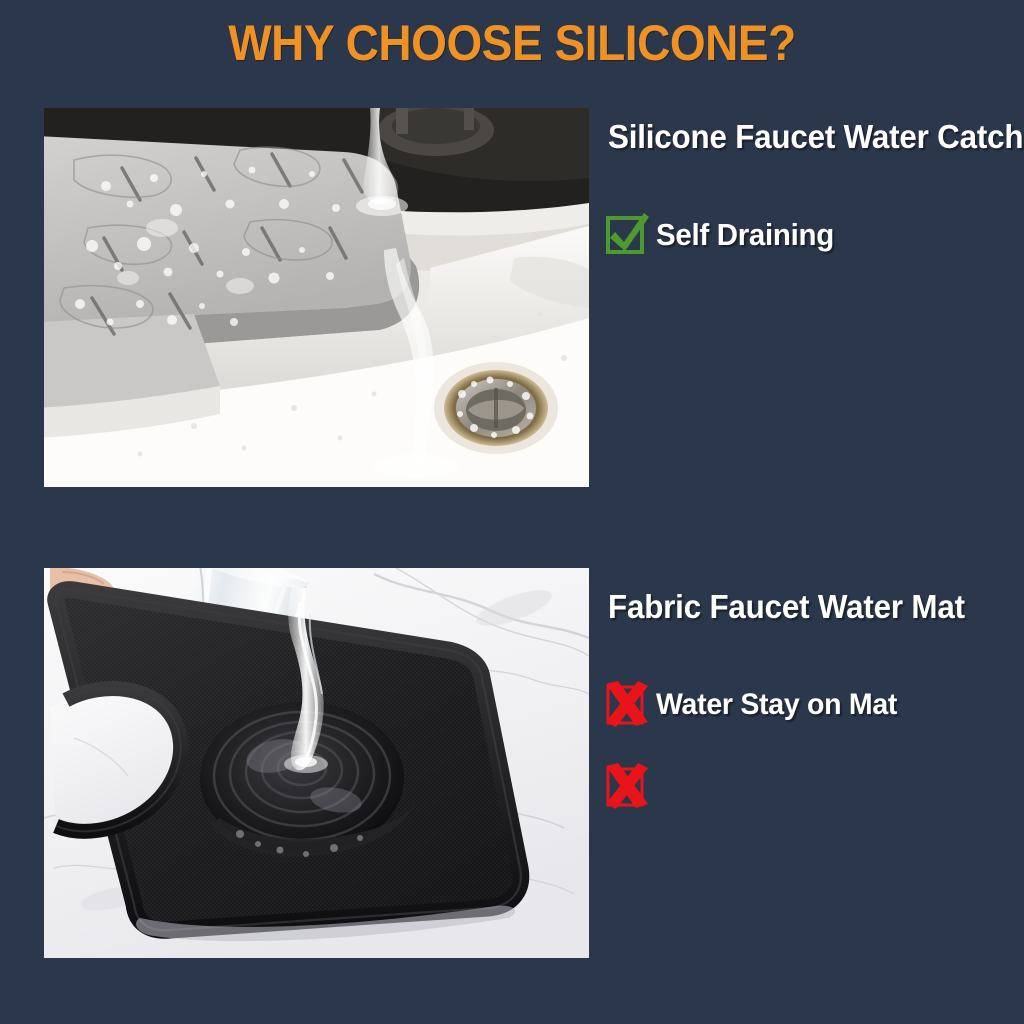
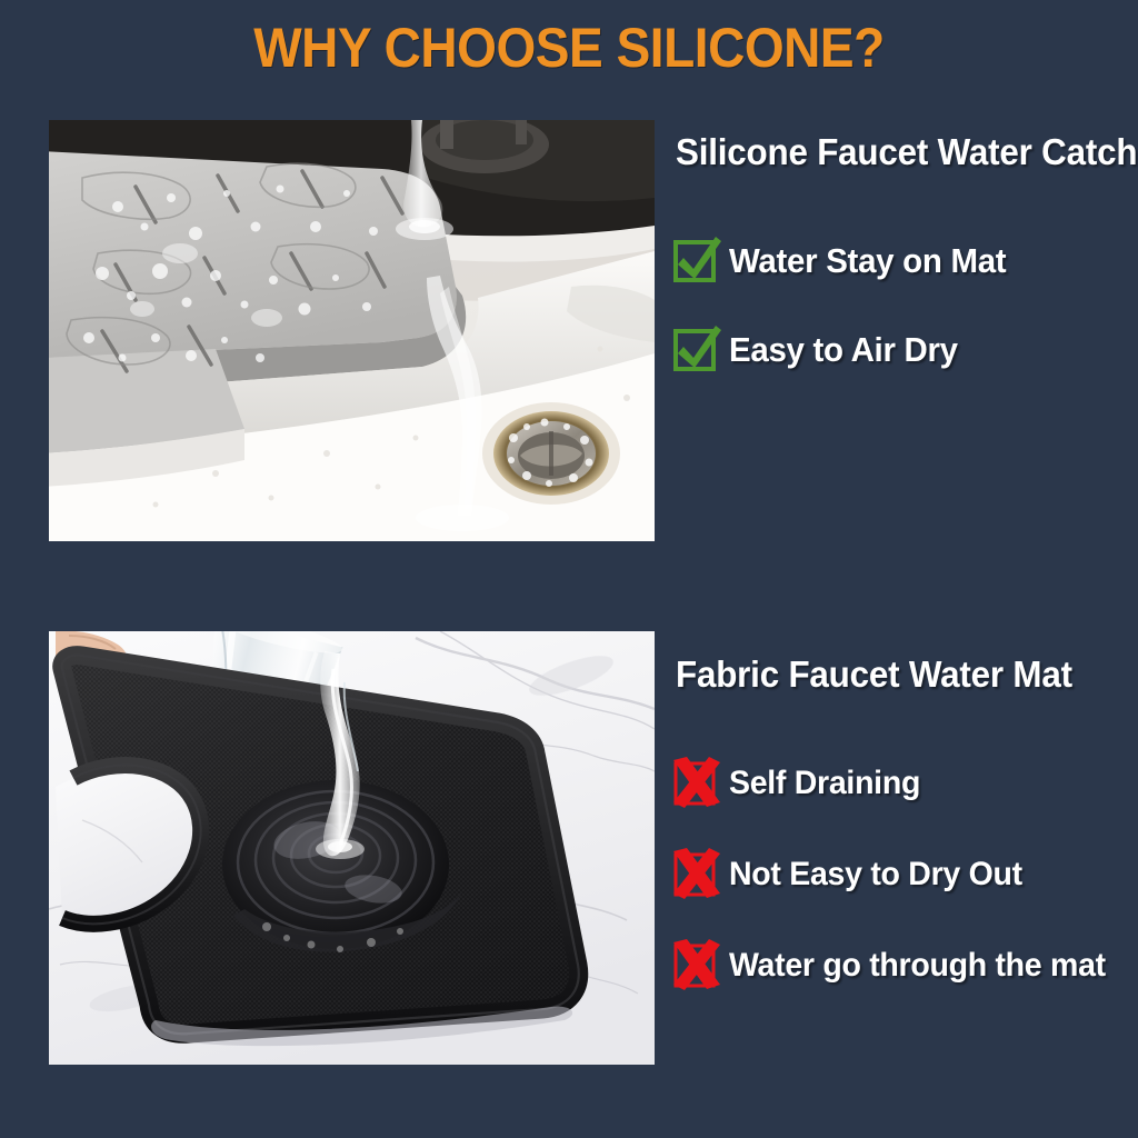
  WHY CHOOSE SILICONE?
  Silicone Faucet Water Catch
- Self Draining
+ Water Stay on Mat
+ Easy to Air Dry
  Fabric Faucet Water Mat
- Water Stay on Mat
+ Self Draining
+ Not Easy to Dry Out
+ Water go through the mat
